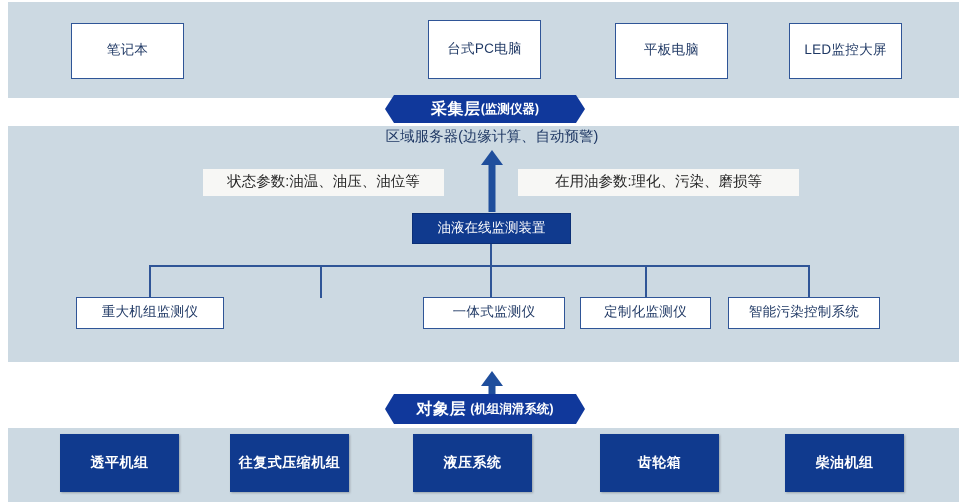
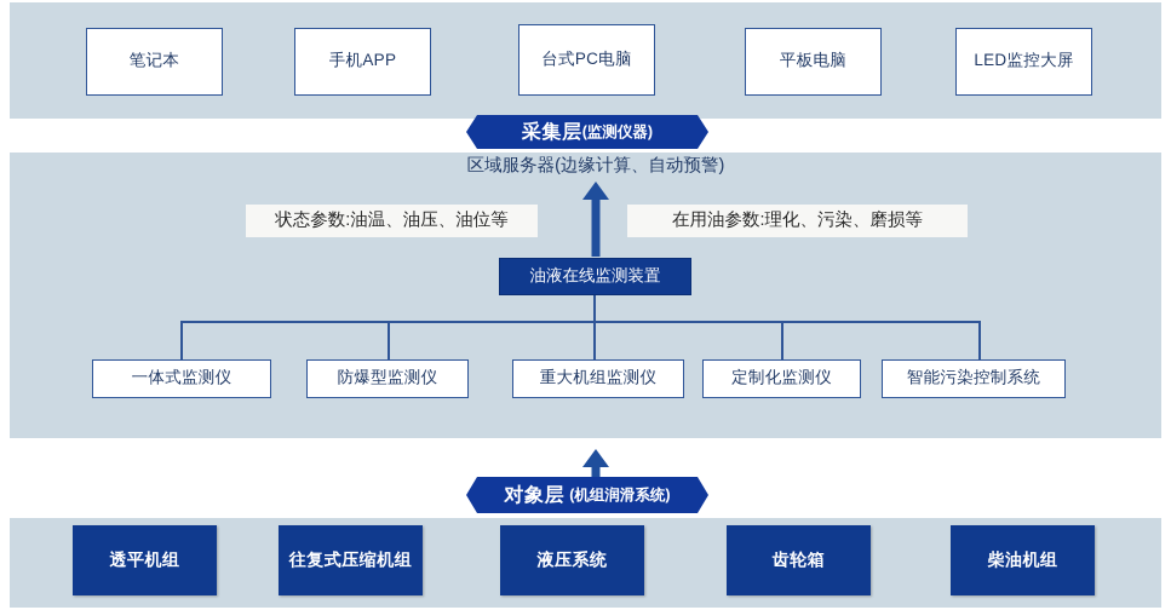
  笔记本
+ 手机APP
  台式PC电脑
  平板电脑
  LED监控大屏
  采集层
  (监测仪器)
  区域服务器(边缘计算、自动预警)
  状态参数:油温、油压、油位等
  在用油参数:理化、污染、磨损等
  油液在线监测装置
- 重大机组监测仪
+ 一体式监测仪
+ 防爆型监测仪
- 一体式监测仪
+ 重大机组监测仪
  定制化监测仪
  智能污染控制系统
  对象层
  (机组润滑系统)
  透平机组
  往复式压缩机组
  液压系统
  齿轮箱
  柴油机组
